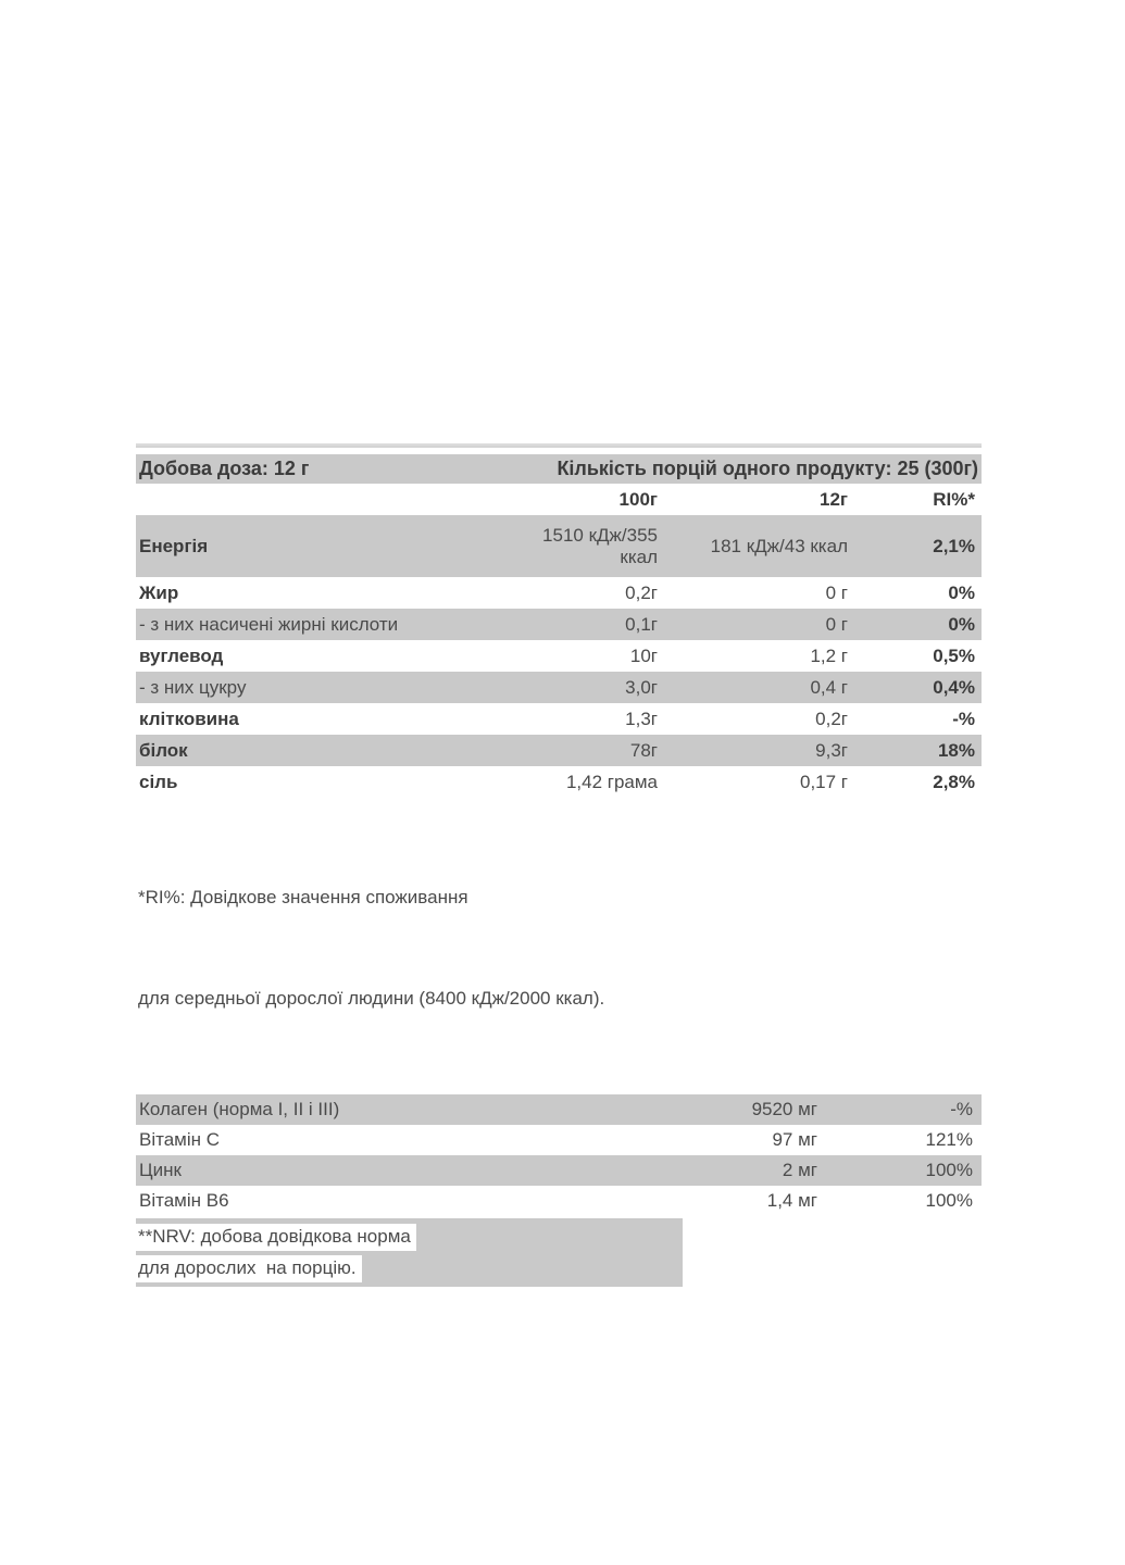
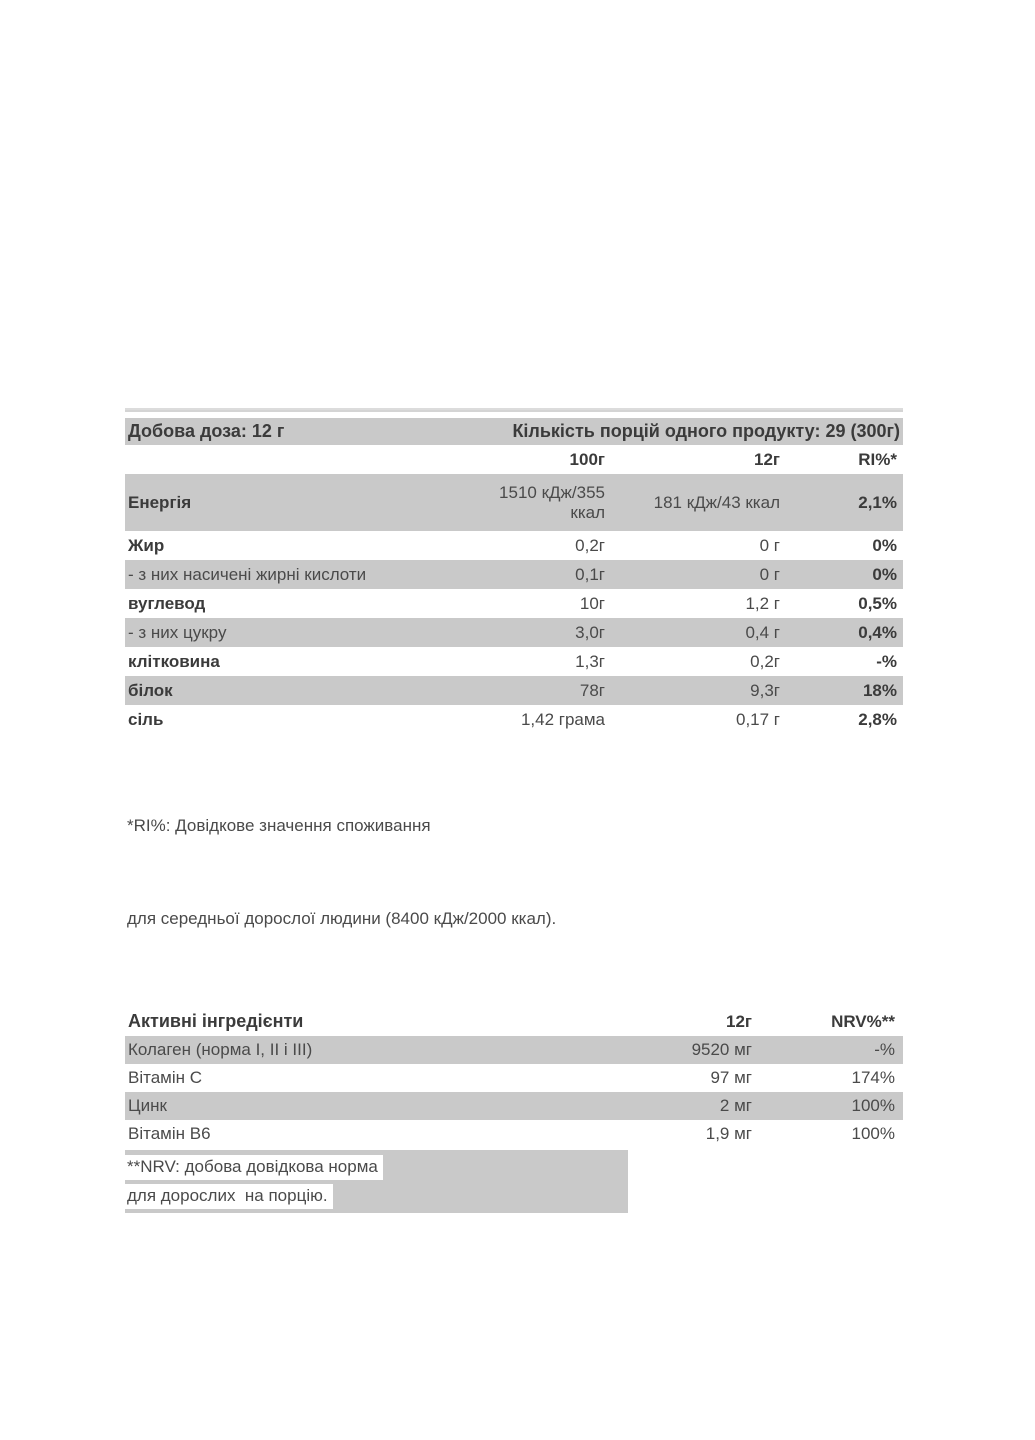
- Добова доза: 12 г	Кількість порцій одного продукту: 25 (300г)
+ Добова доза: 12 г	Кількість порцій одного продукту: 29 (300г)
  	100г	12г	RI%*
  Енергія	1510 кДж/355 ккал	181 кДж/43 ккал	2,1%
  Жир	0,2г	0 г	0%
  - з них насичені жирні кислоти	0,1г	0 г	0%
  вуглевод	10г	1,2 г	0,5%
  - з них цукру	3,0г	0,4 г	0,4%
  клітковина	1,3г	0,2г	-%
  білок	78г	9,3г	18%
  сіль	1,42 грама	0,17 г	2,8%
  *RI%: Довідкове значення споживання
  для середньої дорослої людини (8400 кДж/2000 ккал).
+ Активні інгредієнти	12г	NRV%**
  Колаген (норма I, II і III)	9520 мг	-%
- Вітамін C	97 мг	121%
+ Вітамін C	97 мг	174%
  Цинк	2 мг	100%
- Вітамін B6	1,4 мг	100%
+ Вітамін B6	1,9 мг	100%
  **NRV: добова довідкова норма
  для дорослих на порцію.
